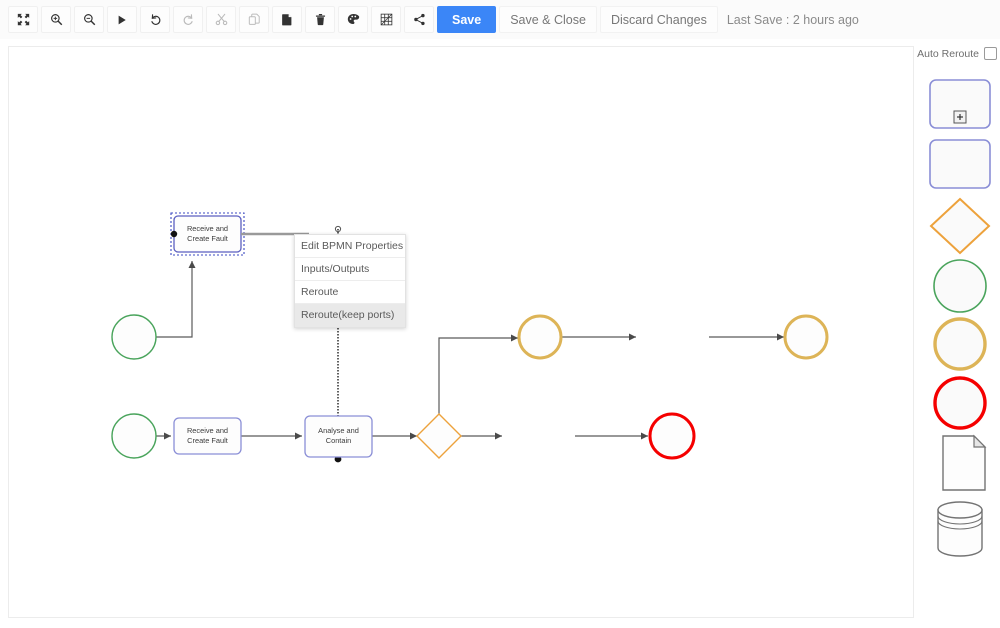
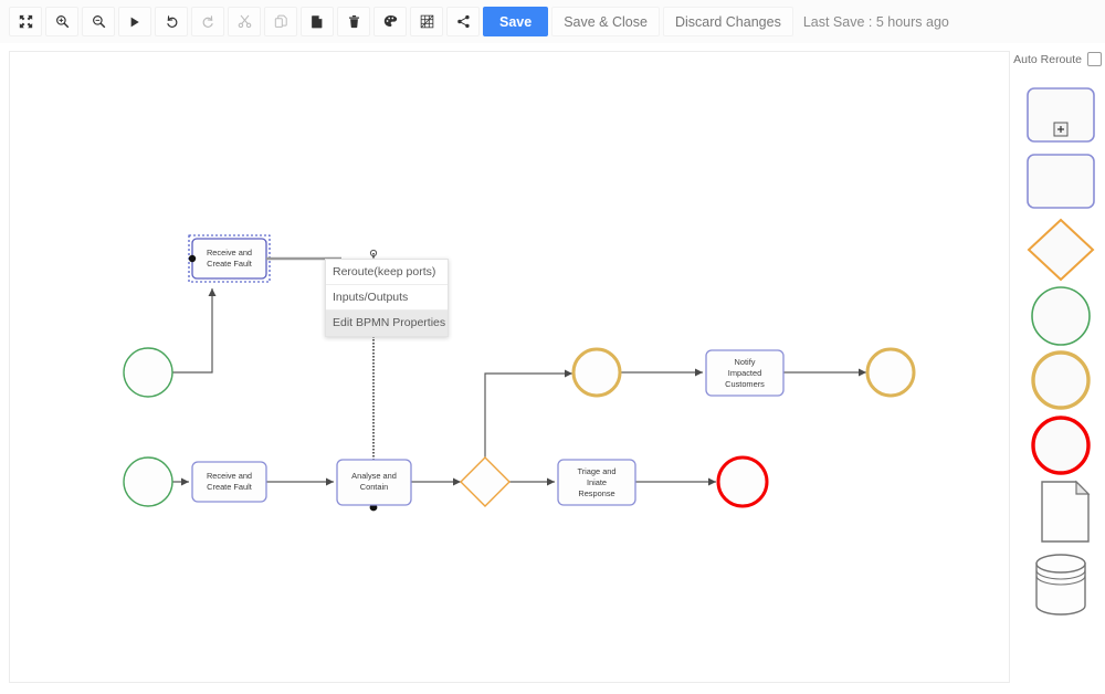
  Save
  Save & Close
  Discard Changes
- Last Save : 2 hours ago
+ Last Save : 5 hours ago
  Receive and
  Create Fault
  Receive and
  Create Fault
  Analyse and
  Contain
+ Notify
+ Impacted
+ Customers
+ Triage and
+ Iniate
+ Response
- Edit BPMN Properties
+ Reroute(keep ports)
  Inputs/Outputs
- Reroute
- Reroute(keep ports)
+ Edit BPMN Properties
  Auto Reroute
